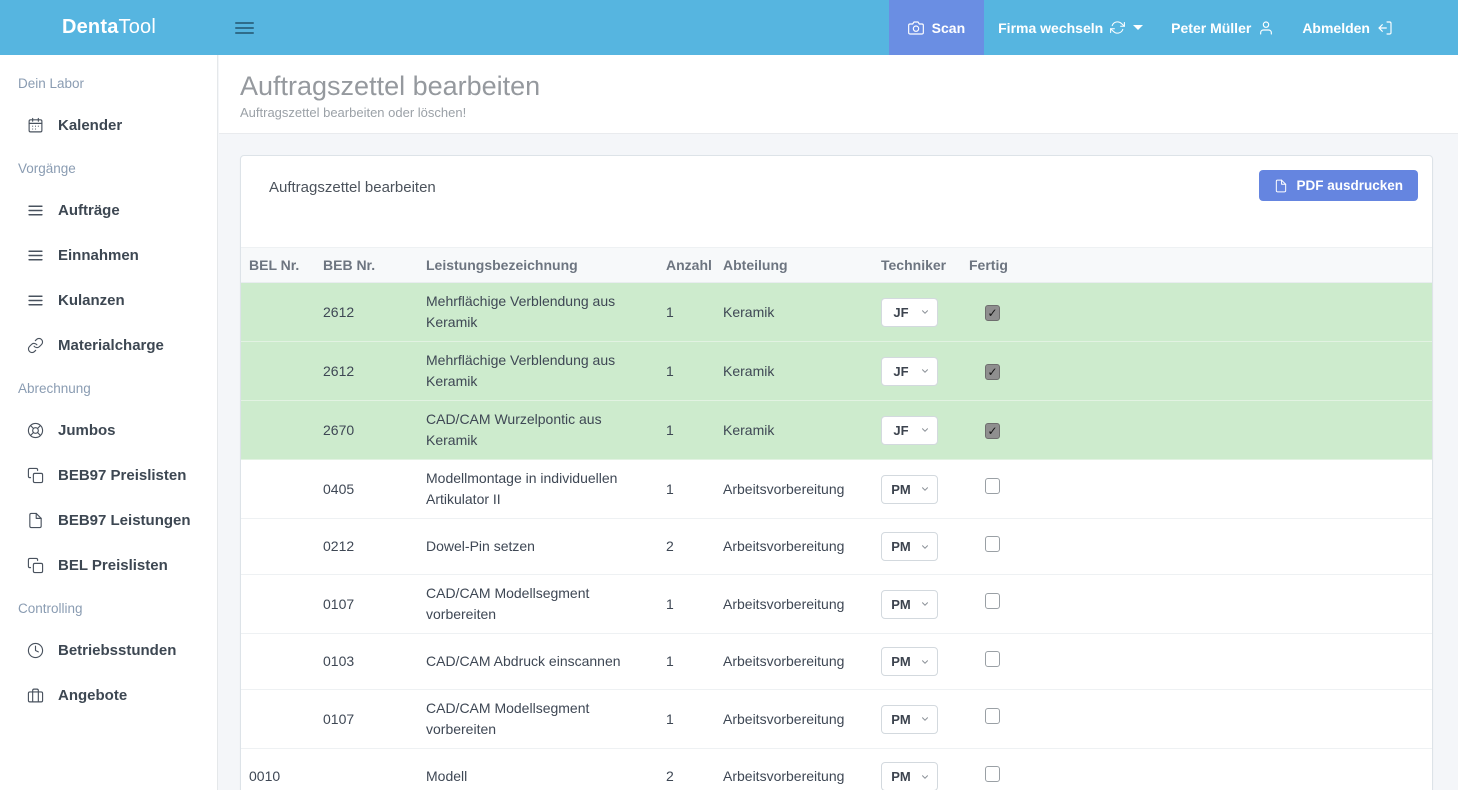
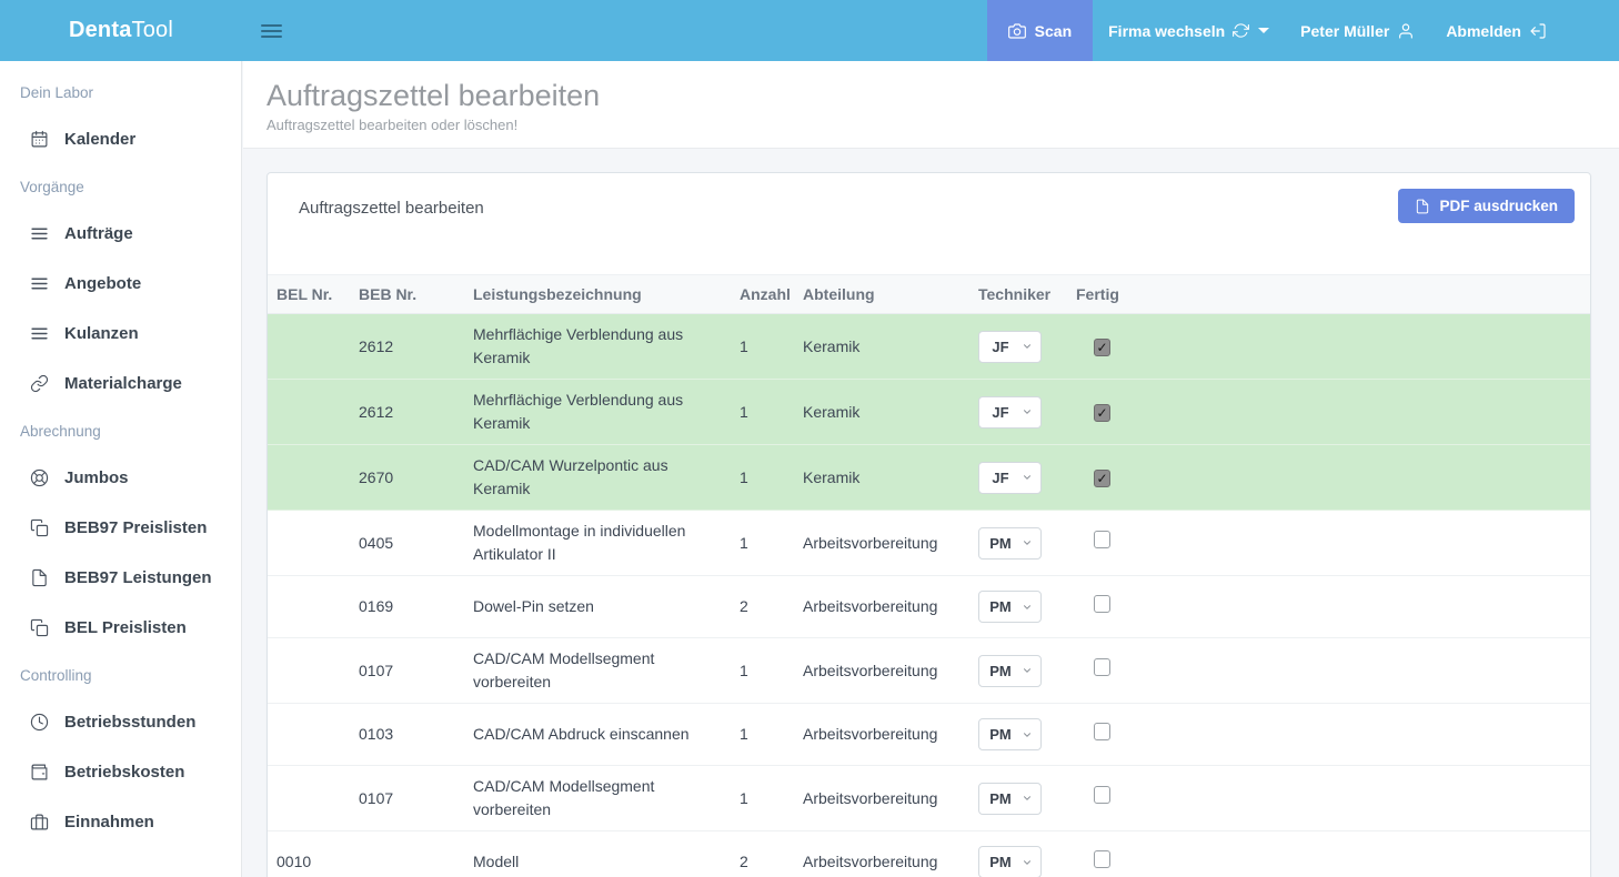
  DentaTool
  Scan
  Firma wechseln
  Peter Müller
  Abmelden
  Dein Labor
  Kalender
  Vorgänge
  Aufträge
- Einnahmen
+ Angebote
  Kulanzen
  Materialcharge
  Abrechnung
  Jumbos
  BEB97 Preislisten
  BEB97 Leistungen
  BEL Preislisten
  Controlling
  Betriebsstunden
+ Betriebskosten
- Angebote
+ Einnahmen
  Auftragszettel bearbeiten
  Auftragszettel bearbeiten oder löschen!
  Auftragszettel bearbeiten
  PDF ausdrucken
  BEL Nr.	BEB Nr.	Leistungsbezeichnung	Anzahl	Abteilung	Techniker	Fertig
  	2612	Mehrflächige Verblendung aus Keramik	1	Keramik	JF	✓
  	2612	Mehrflächige Verblendung aus Keramik	1	Keramik	JF	✓
  	2670	CAD/CAM Wurzelpontic aus Keramik	1	Keramik	JF	✓
  	0405	Modellmontage in individuellen Artikulator II	1	Arbeitsvorbereitung	PM
- 	0212	Dowel-Pin setzen	2	Arbeitsvorbereitung	PM
+ 	0169	Dowel-Pin setzen	2	Arbeitsvorbereitung	PM
  	0107	CAD/CAM Modellsegment vorbereiten	1	Arbeitsvorbereitung	PM
  	0103	CAD/CAM Abdruck einscannen	1	Arbeitsvorbereitung	PM
  	0107	CAD/CAM Modellsegment vorbereiten	1	Arbeitsvorbereitung	PM
  0010		Modell	2	Arbeitsvorbereitung	PM
